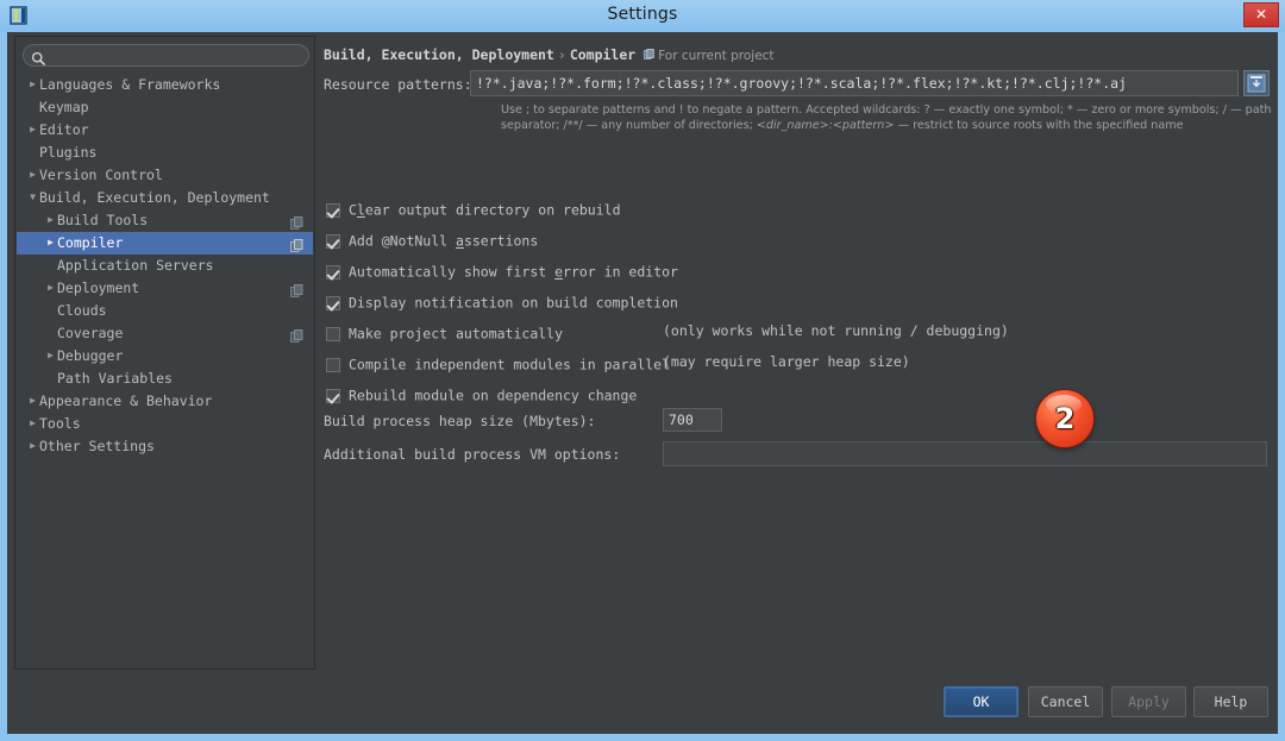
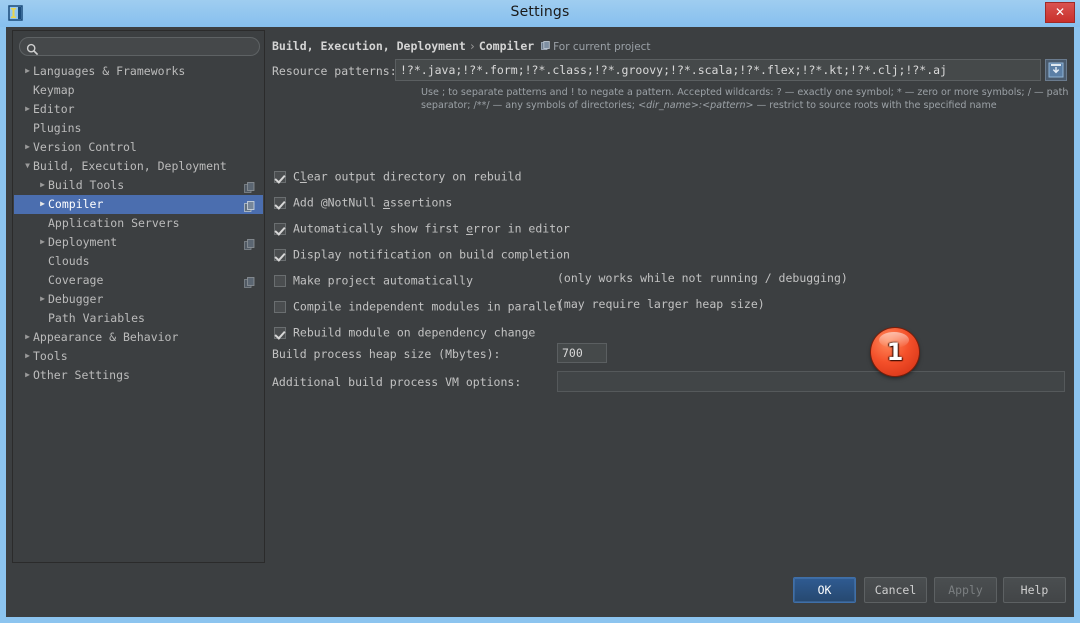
  Settings
  ✕
  ▶ Languages & Frameworks
  Keymap
  ▶ Editor
  Plugins
  ▶ Version Control
  ▼ Build, Execution, Deployment
  ▶ Build Tools
  ▶ Compiler
  Application Servers
  ▶ Deployment
  Clouds
  Coverage
  ▶ Debugger
  Path Variables
  ▶ Appearance & Behavior
  ▶ Tools
  ▶ Other Settings
  Build, Execution, Deployment › Compiler For current project
  Resource patterns:
  !?*.java;!?*.form;!?*.class;!?*.groovy;!?*.scala;!?*.flex;!?*.kt;!?*.clj;!?*.aj
- Use ; to separate patterns and ! to negate a pattern. Accepted wildcards: ? — exactly one symbol; * — zero or more symbols; / — path separator; /**/ — any number of directories; <dir_name>:<pattern> — restrict to source roots with the specified name
+ Use ; to separate patterns and ! to negate a pattern. Accepted wildcards: ? — exactly one symbol; * — zero or more symbols; / — path separator; /**/ — any symbols of directories; <dir_name>:<pattern> — restrict to source roots with the specified name
  Clear output directory on rebuild
  Add @NotNull assertions
  Automatically show first error in editor
  Display notification on build completion
  Make project automatically
  (only works while not running / debugging)
  Compile independent modules in parallel
  (may require larger heap size)
  Rebuild module on dependency change
  Build process heap size (Mbytes):
  700
  Additional build process VM options:
- 2
+ 1
  OK
  Cancel
  Apply
  Help
